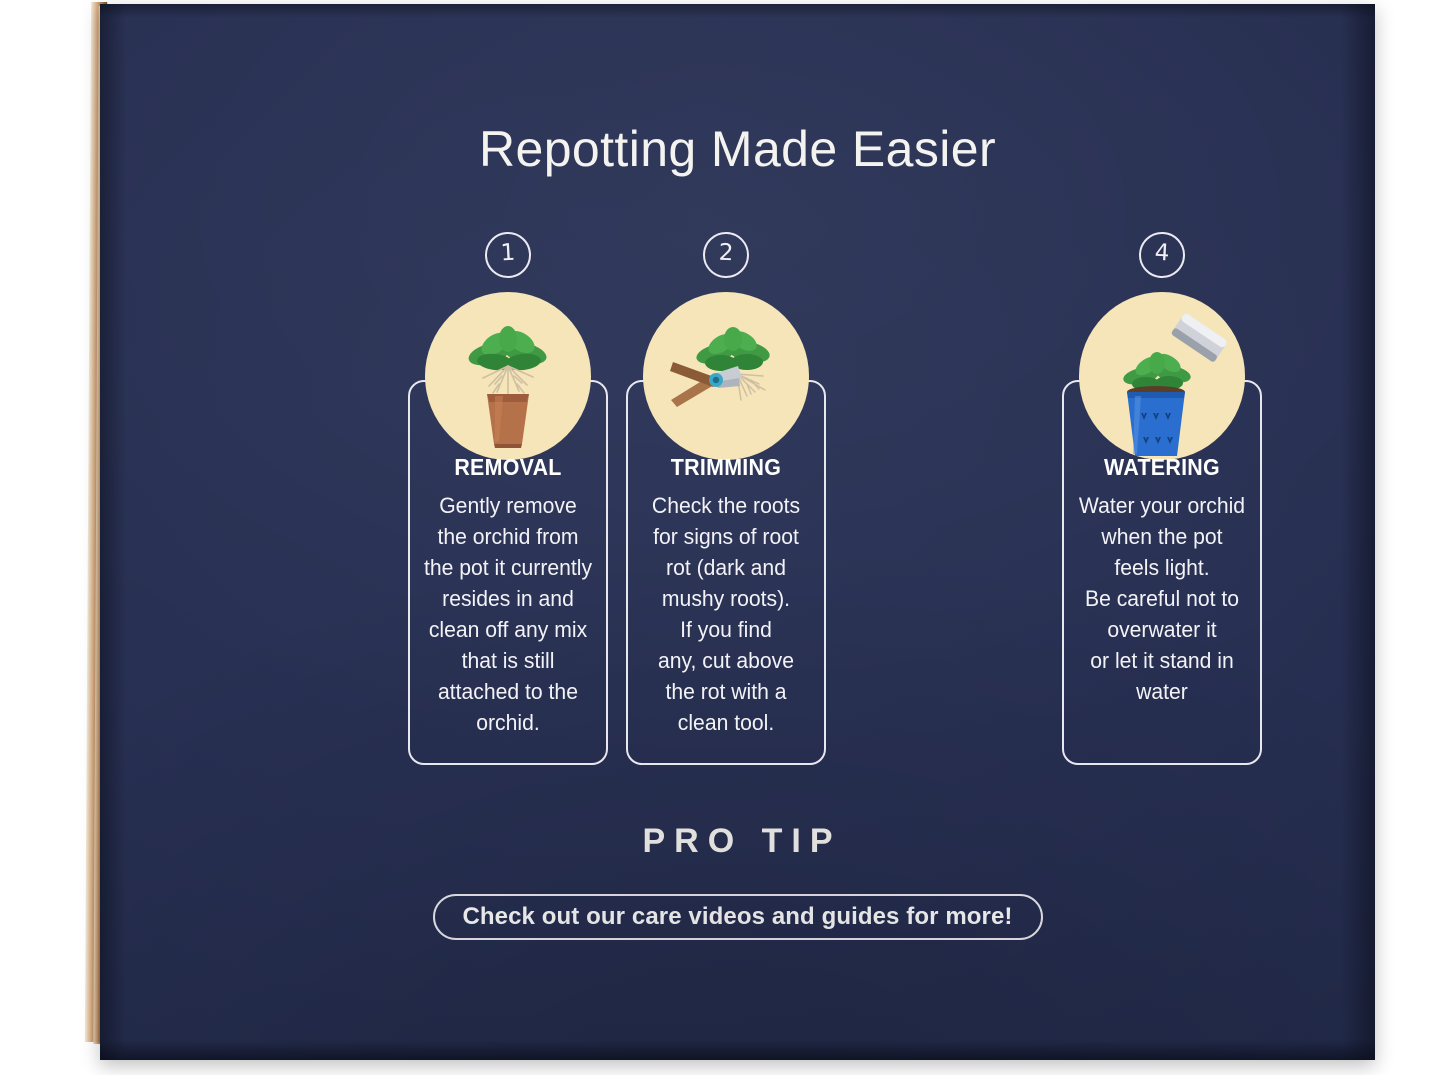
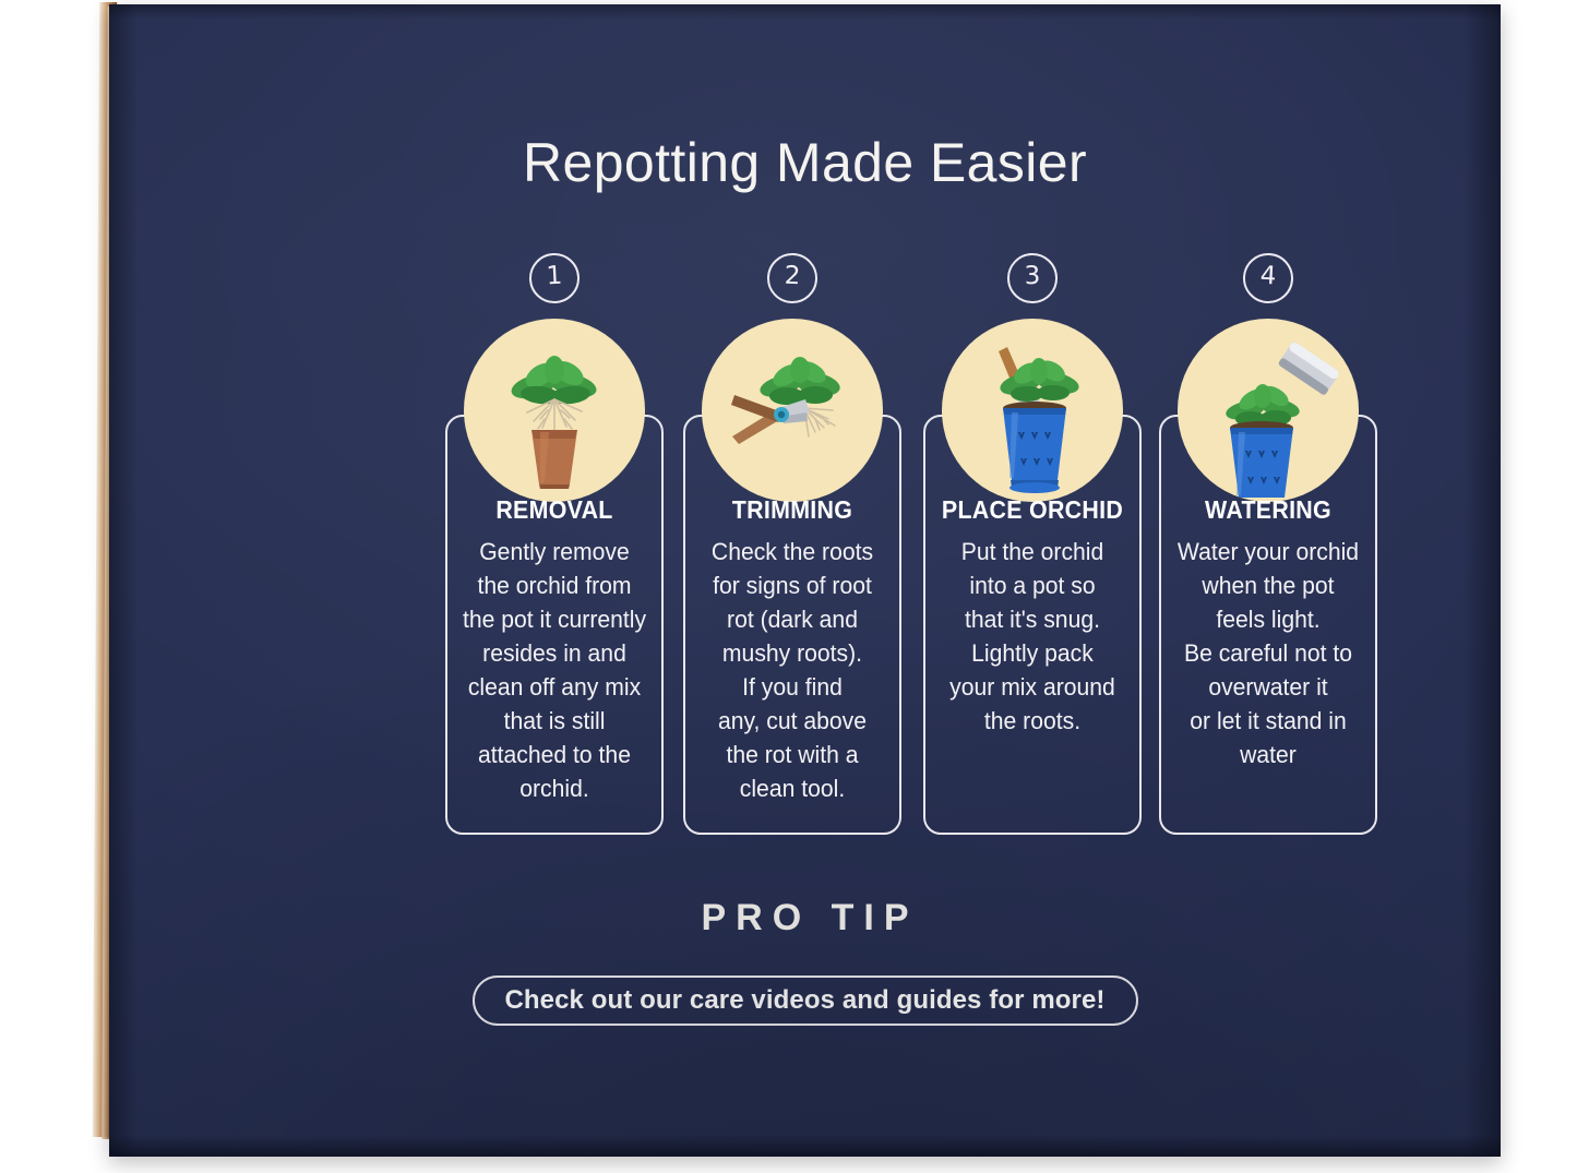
  REMOVAL
  Gently remove
  the orchid from
  the pot it currently
  resides in and
  clean off any mix
  that is still
  attached to the
  orchid.
  TRIMMING
  Check the roots
  for signs of root
  rot (dark and
  mushy roots).
  If you find
  any, cut above
  the rot with a
  clean tool.
+ PLACE ORCHID
+ Put the orchid
+ into a pot so
+ that it's snug.
+ Lightly pack
+ your mix around
+ the roots.
  WATERING
  Water your orchid
  when the pot
  feels light.
  Be careful not to
  overwater it
  or let it stand in
  water
